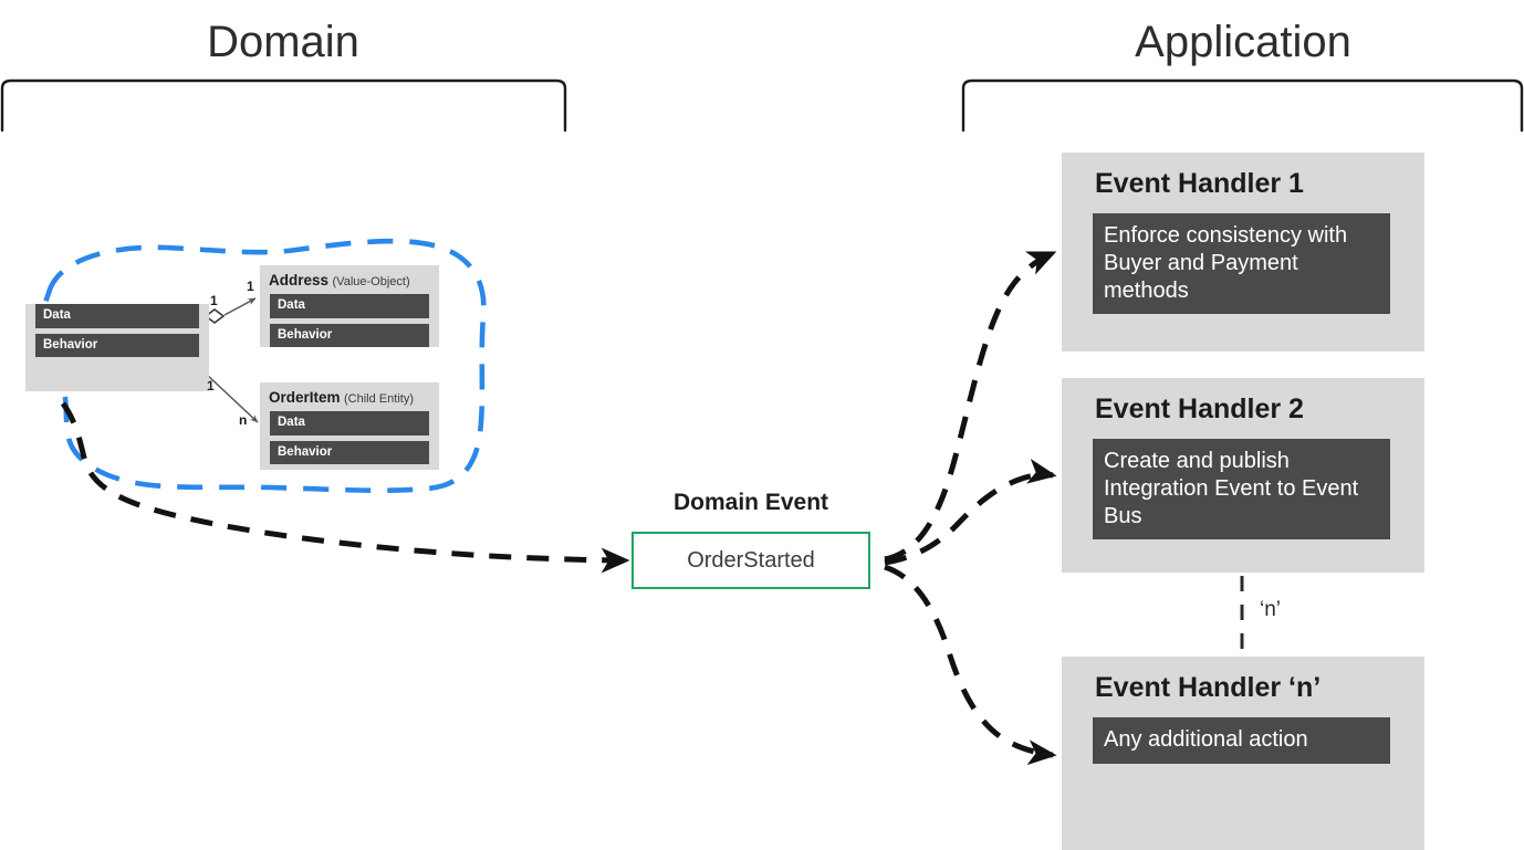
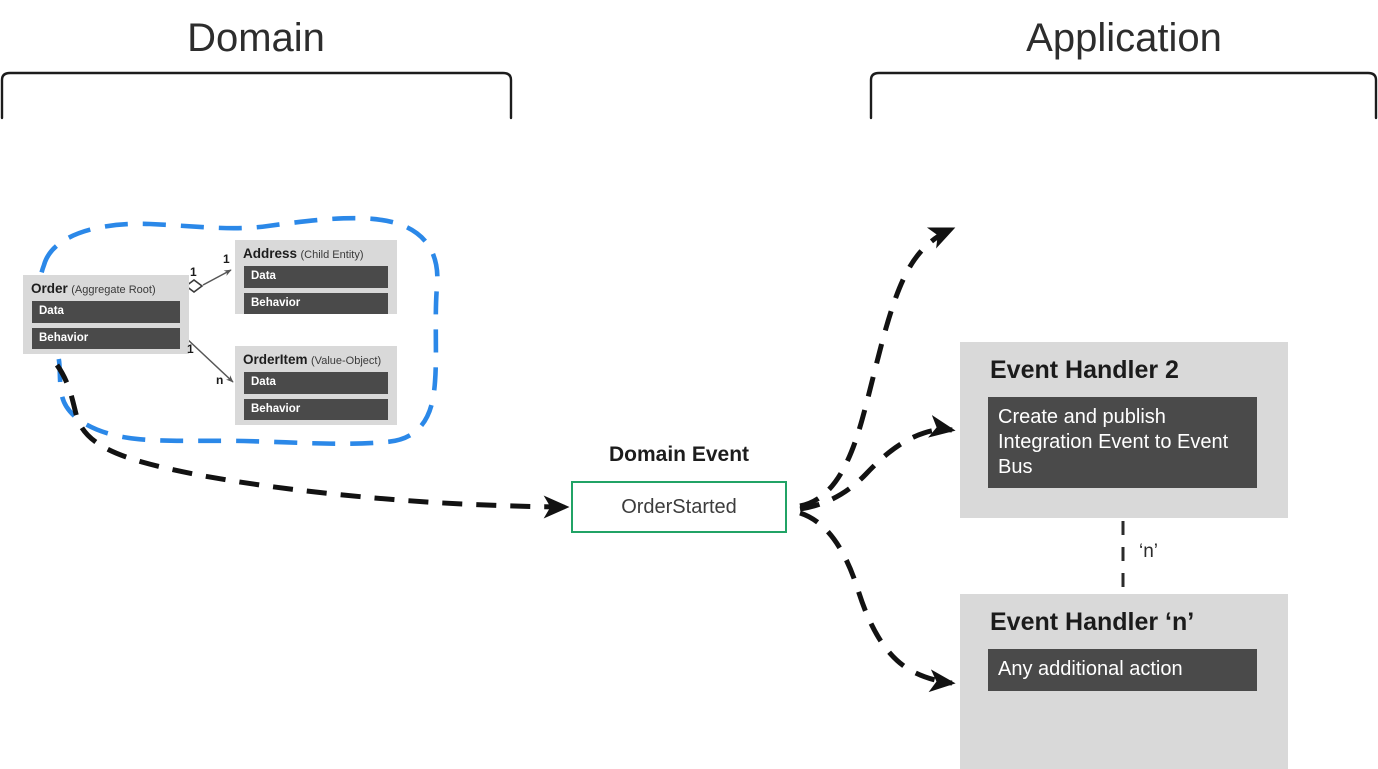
  Domain
  Application
+ Order (Aggregate Root)
  Data
  Behavior
- Address (Value-Object)
+ Address (Child Entity)
  Data
  Behavior
- OrderItem (Child Entity)
+ OrderItem (Value-Object)
  Data
  Behavior
  1
  1
  1
  n
  Domain Event
  OrderStarted
- Event Handler 1
- Enforce consistency with Buyer and Payment methods
  Event Handler 2
  Create and publish Integration Event to Event Bus
  ‘n’
  Event Handler ‘n’
  Any additional action
